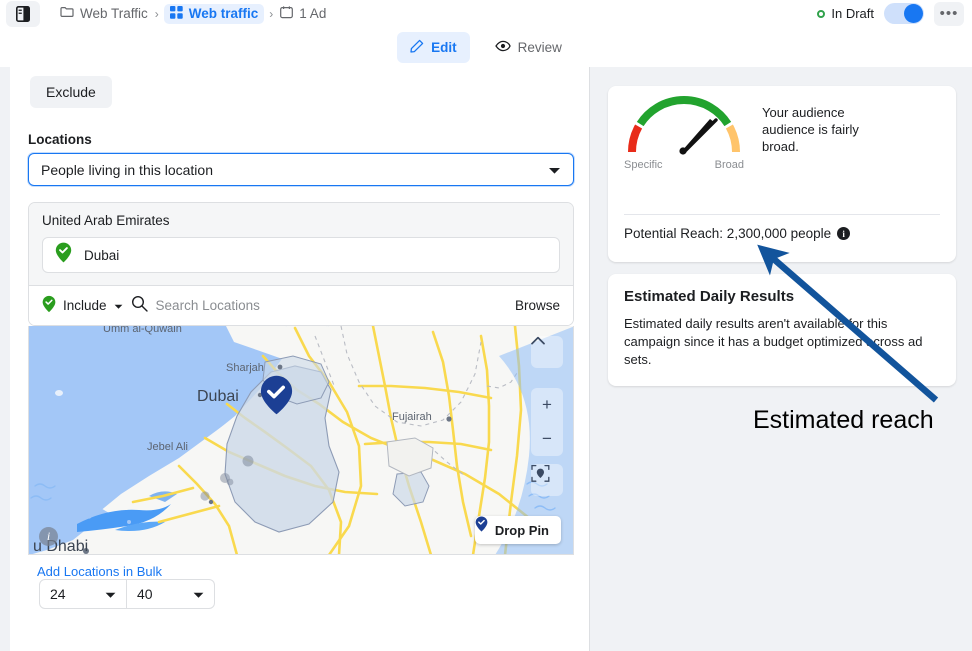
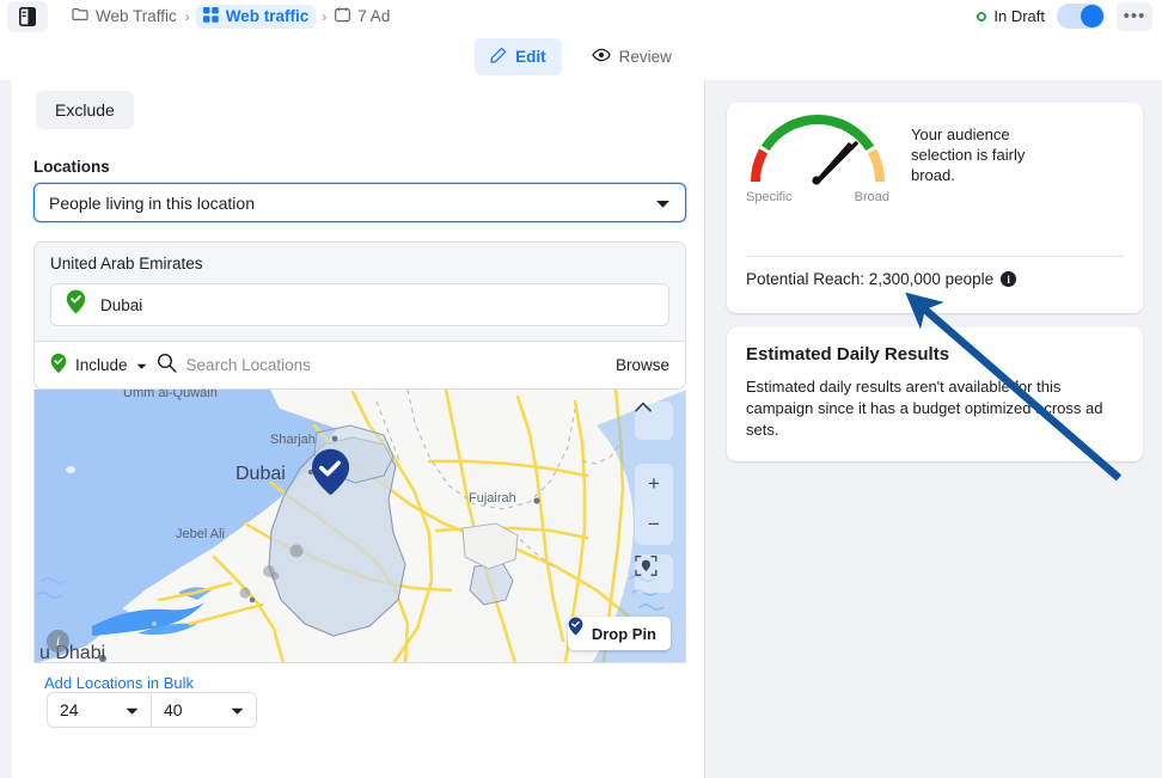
  Web Traffic
  ›
  Web traffic
  ›
- 1 Ad
+ 7 Ad
  In Draft
  •••
  Edit
  Review
  Exclude
  Locations
  People living in this location
  United Arab Emirates
  Dubai
  Include
  Search Locations
  Browse
  Umm al-Quwain
  Sharjah
  Dubai
  Jebel Ali
  Fujairah
  u Dhabi
  +
  −
  Drop Pin
  i
  Add Locations in Bulk
  24
  40
  Specific
  Broad
- Your audience audience is fairly broad.
+ Your audience selection is fairly broad.
  Potential Reach: 2,300,000 people
  i
  Estimated Daily Results
  Estimated daily results aren't availableor this campaign since it has a budget optimizedcross ad sets.
- Estimated reach
